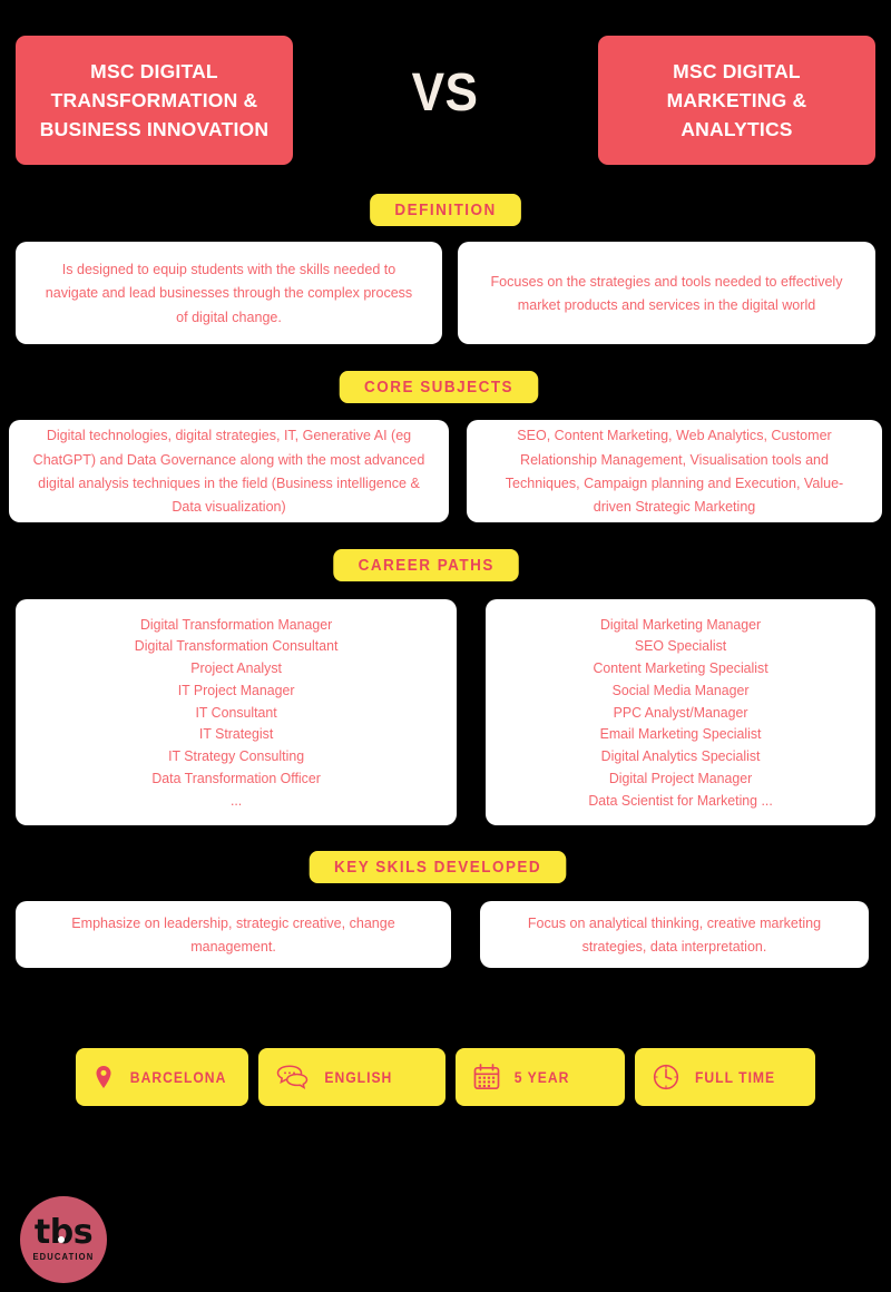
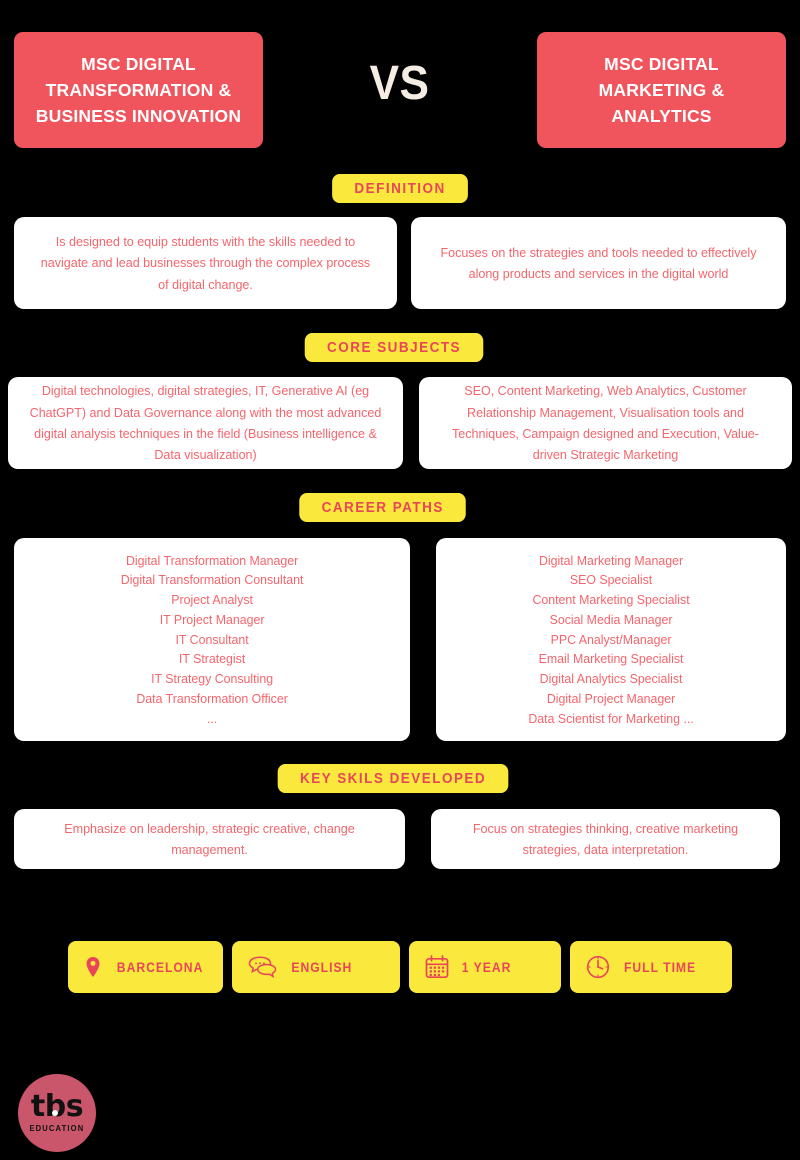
  MSC DIGITAL TRANSFORMATION & BUSINESS INNOVATION
  VS
  MSC DIGITAL MARKETING & ANALYTICS
  DEFINITION
  Is designed to equip students with the skills needed to navigate and lead businesses through the complex process of digital change.
- Focuses on the strategies and tools needed to effectively market products and services in the digital world
+ Focuses on the strategies and tools needed to effectively along products and services in the digital world
  CORE SUBJECTS
  Digital technologies, digital strategies, IT, Generative AI (eg ChatGPT) and Data Governance along with the most advanced digital analysis techniques in the field (Business intelligence & Data visualization)
- SEO, Content Marketing, Web Analytics, Customer Relationship Management, Visualisation tools and Techniques, Campaign planning and Execution, Value-driven Strategic Marketing
+ SEO, Content Marketing, Web Analytics, Customer Relationship Management, Visualisation tools and Techniques, Campaign designed and Execution, Value-driven Strategic Marketing
  CAREER PATHS
  Digital Transformation Manager
  Digital Transformation Consultant
  Project Analyst
  IT Project Manager
  IT Consultant
  IT Strategist
  IT Strategy Consulting
  Data Transformation Officer
  ...
  Digital Marketing Manager
  SEO Specialist
  Content Marketing Specialist
  Social Media Manager
  PPC Analyst/Manager
  Email Marketing Specialist
  Digital Analytics Specialist
  Digital Project Manager
  Data Scientist for Marketing ...
  KEY SKILS DEVELOPED
  Emphasize on leadership, strategic creative, change management.
- Focus on analytical thinking, creative marketing strategies, data interpretation.
+ Focus on strategies thinking, creative marketing strategies, data interpretation.
  BARCELONA
  ENGLISH
- 5 YEAR
+ 1 YEAR
  FULL TIME
  tbs
  EDUCATION
